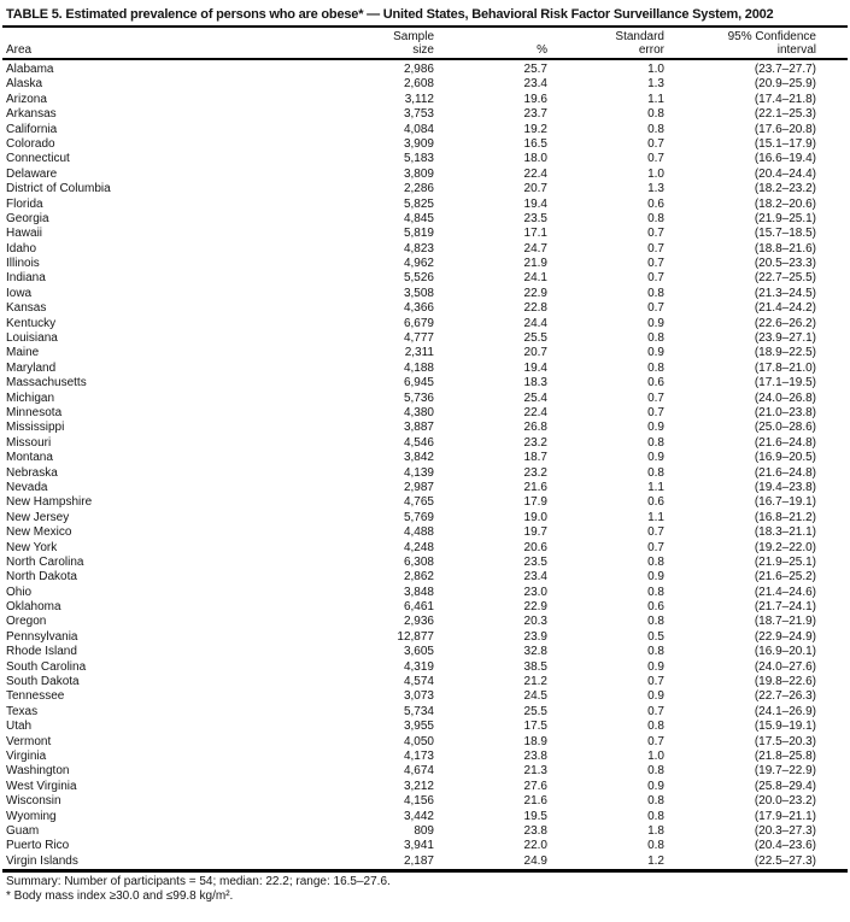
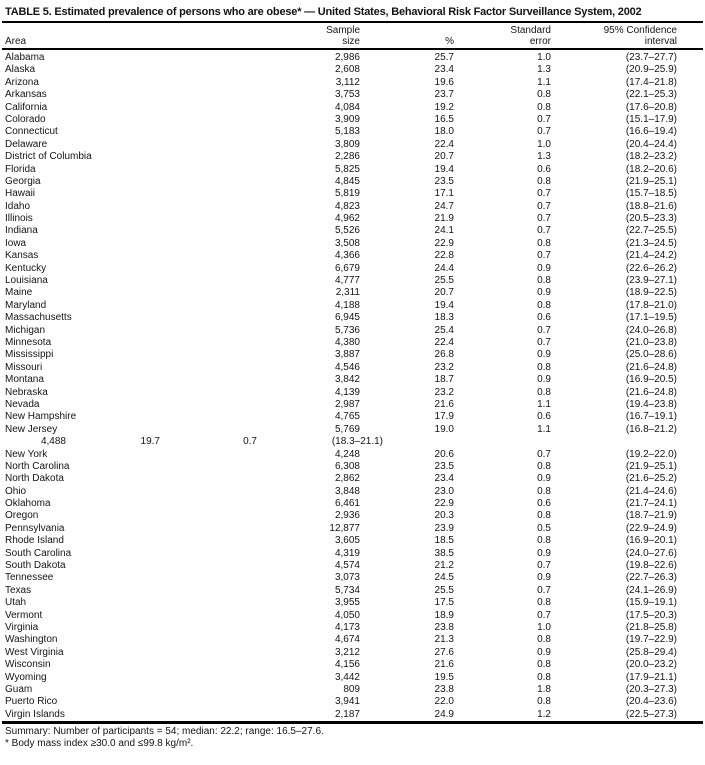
  TABLE 5. Estimated prevalence of persons who are obese* — United States, Behavioral Risk Factor Surveillance System, 2002
  Area
  Sample
  size
  %
  Standard
  error
  95% Confidence
  interval
  Alabama
  2,986
  25.7
  1.0
  (23.7–27.7)
  Alaska
  2,608
  23.4
  1.3
  (20.9–25.9)
  Arizona
  3,112
  19.6
  1.1
  (17.4–21.8)
  Arkansas
  3,753
  23.7
  0.8
  (22.1–25.3)
  California
  4,084
  19.2
  0.8
  (17.6–20.8)
  Colorado
  3,909
  16.5
  0.7
  (15.1–17.9)
  Connecticut
  5,183
  18.0
  0.7
  (16.6–19.4)
  Delaware
  3,809
  22.4
  1.0
  (20.4–24.4)
  District of Columbia
  2,286
  20.7
  1.3
  (18.2–23.2)
  Florida
  5,825
  19.4
  0.6
  (18.2–20.6)
  Georgia
  4,845
  23.5
  0.8
  (21.9–25.1)
  Hawaii
  5,819
  17.1
  0.7
  (15.7–18.5)
  Idaho
  4,823
  24.7
  0.7
  (18.8–21.6)
  Illinois
  4,962
  21.9
  0.7
  (20.5–23.3)
  Indiana
  5,526
  24.1
  0.7
  (22.7–25.5)
  Iowa
  3,508
  22.9
  0.8
  (21.3–24.5)
  Kansas
  4,366
  22.8
  0.7
  (21.4–24.2)
  Kentucky
  6,679
  24.4
  0.9
  (22.6–26.2)
  Louisiana
  4,777
  25.5
  0.8
  (23.9–27.1)
  Maine
  2,311
  20.7
  0.9
  (18.9–22.5)
  Maryland
  4,188
  19.4
  0.8
  (17.8–21.0)
  Massachusetts
  6,945
  18.3
  0.6
  (17.1–19.5)
  Michigan
  5,736
  25.4
  0.7
  (24.0–26.8)
  Minnesota
  4,380
  22.4
  0.7
  (21.0–23.8)
  Mississippi
  3,887
  26.8
  0.9
  (25.0–28.6)
  Missouri
  4,546
  23.2
  0.8
  (21.6–24.8)
  Montana
  3,842
  18.7
  0.9
  (16.9–20.5)
  Nebraska
  4,139
  23.2
  0.8
  (21.6–24.8)
  Nevada
  2,987
  21.6
  1.1
  (19.4–23.8)
  New Hampshire
  4,765
  17.9
  0.6
  (16.7–19.1)
  New Jersey
  5,769
  19.0
  1.1
  (16.8–21.2)
- New Mexico
  4,488
  19.7
  0.7
  (18.3–21.1)
  New York
  4,248
  20.6
  0.7
  (19.2–22.0)
  North Carolina
  6,308
  23.5
  0.8
  (21.9–25.1)
  North Dakota
  2,862
  23.4
  0.9
  (21.6–25.2)
  Ohio
  3,848
  23.0
  0.8
  (21.4–24.6)
  Oklahoma
  6,461
  22.9
  0.6
  (21.7–24.1)
  Oregon
  2,936
  20.3
  0.8
  (18.7–21.9)
  Pennsylvania
  12,877
  23.9
  0.5
  (22.9–24.9)
  Rhode Island
  3,605
- 32.8
+ 18.5
  0.8
  (16.9–20.1)
  South Carolina
  4,319
  38.5
  0.9
  (24.0–27.6)
  South Dakota
  4,574
  21.2
  0.7
  (19.8–22.6)
  Tennessee
  3,073
  24.5
  0.9
  (22.7–26.3)
  Texas
  5,734
  25.5
  0.7
  (24.1–26.9)
  Utah
  3,955
  17.5
  0.8
  (15.9–19.1)
  Vermont
  4,050
  18.9
  0.7
  (17.5–20.3)
  Virginia
  4,173
  23.8
  1.0
  (21.8–25.8)
  Washington
  4,674
  21.3
  0.8
  (19.7–22.9)
  West Virginia
  3,212
  27.6
  0.9
  (25.8–29.4)
  Wisconsin
  4,156
  21.6
  0.8
  (20.0–23.2)
  Wyoming
  3,442
  19.5
  0.8
  (17.9–21.1)
  Guam
  809
  23.8
  1.8
  (20.3–27.3)
  Puerto Rico
  3,941
  22.0
  0.8
  (20.4–23.6)
  Virgin Islands
  2,187
  24.9
  1.2
  (22.5–27.3)
  Summary: Number of participants = 54; median: 22.2; range: 16.5–27.6.
  * Body mass index ≥30.0 and ≤99.8 kg/m².
